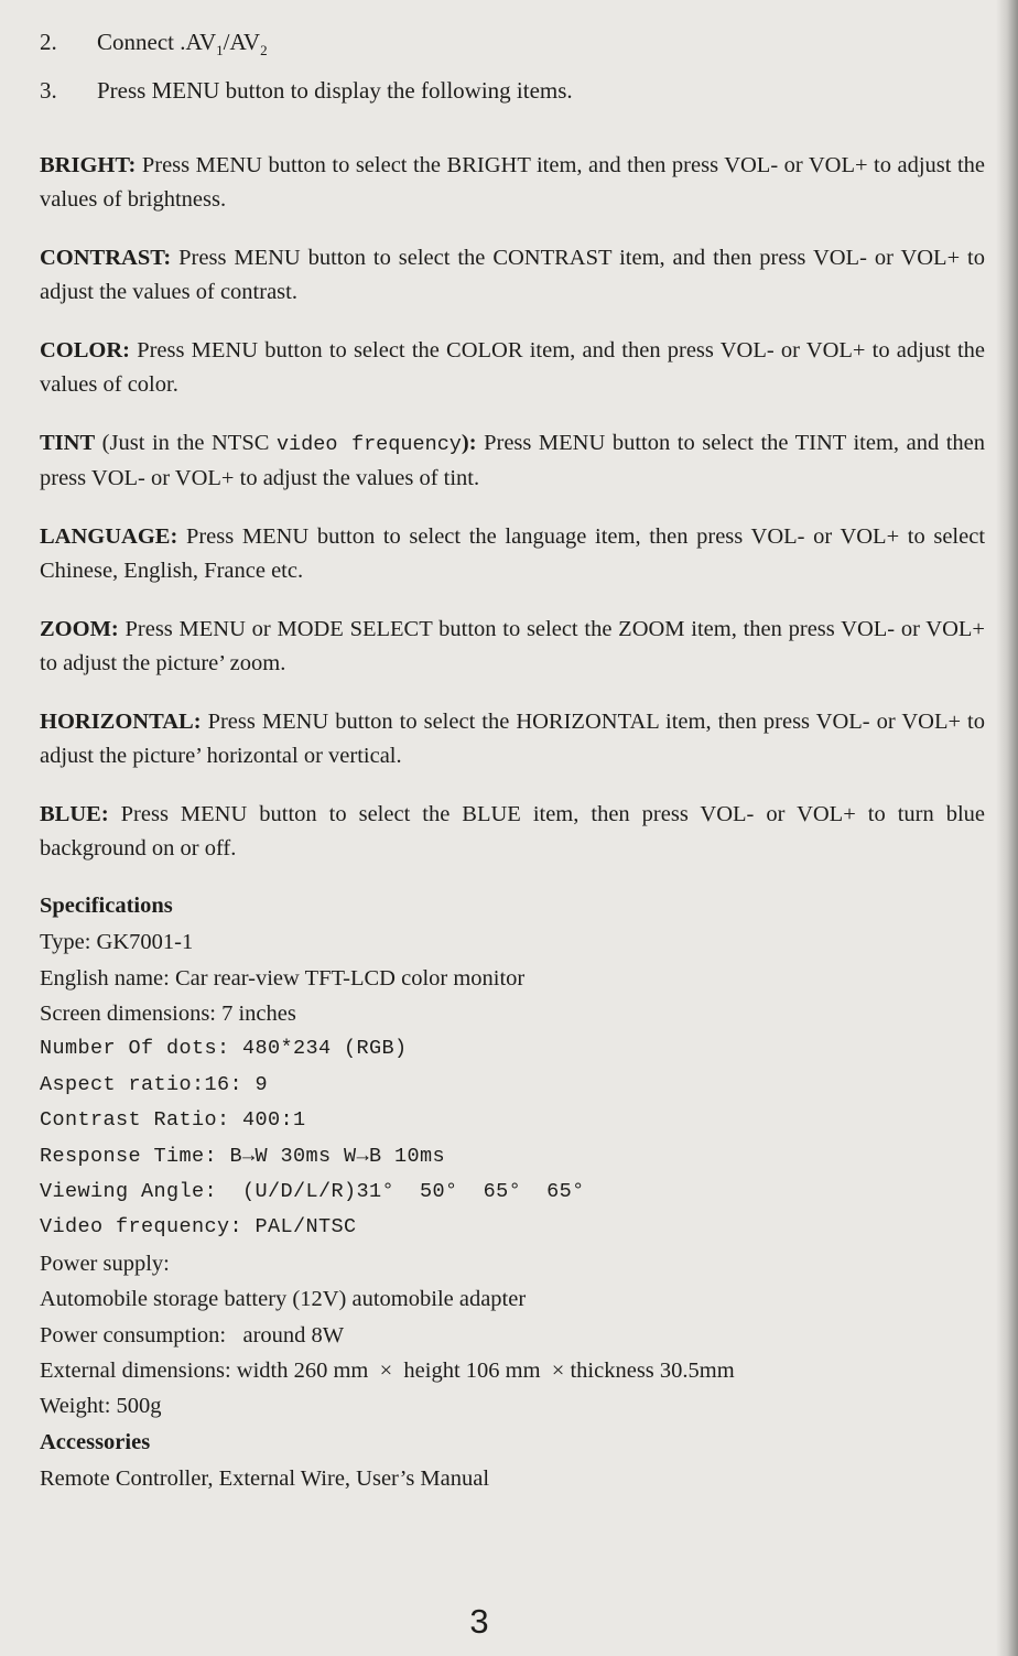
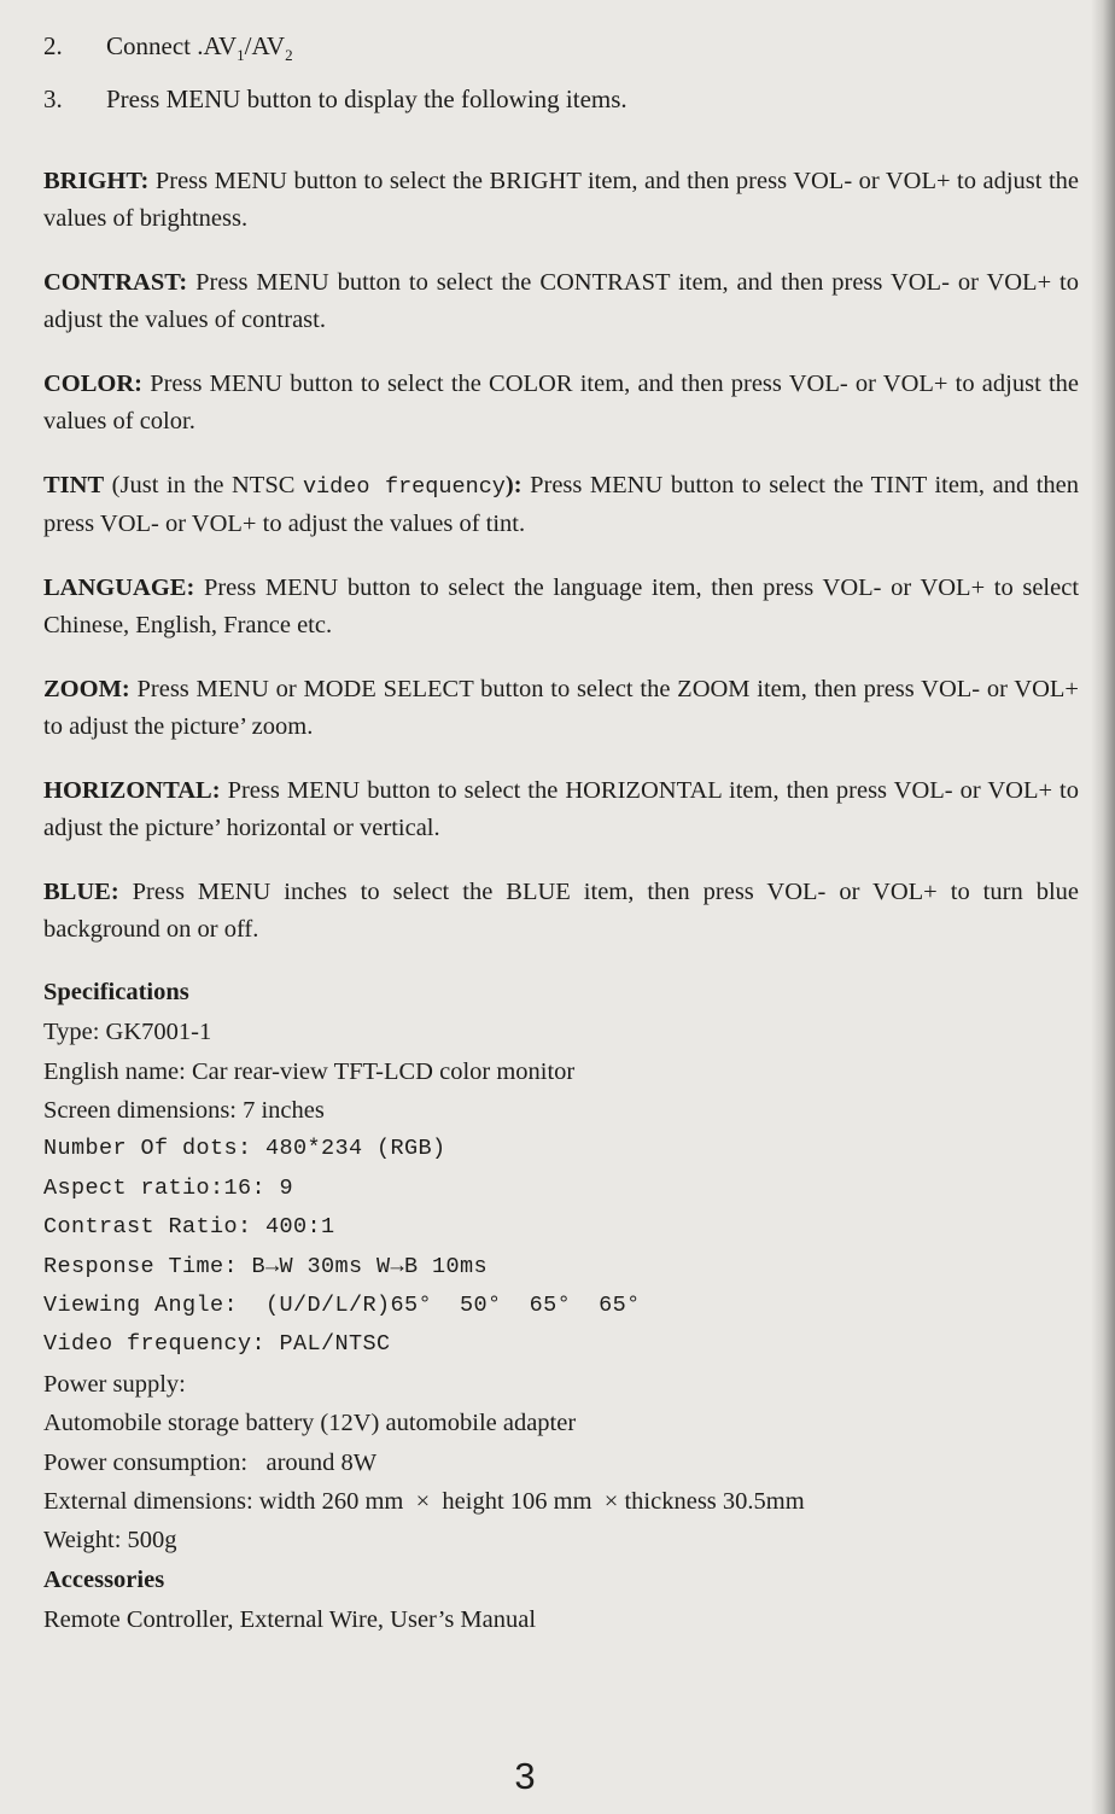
  2.
  Connect .AV1/AV2
  3.
  Press MENU button to display the following items.
  BRIGHT: Press MENU button to select the BRIGHT item, and then press VOL- or VOL+ to adjust the values of brightness.
  CONTRAST: Press MENU button to select the CONTRAST item, and then press VOL- or VOL+ to adjust the values of contrast.
  COLOR: Press MENU button to select the COLOR item, and then press VOL- or VOL+ to adjust the values of color.
  TINT (Just in the NTSC video frequency): Press MENU button to select the TINT item, and then press VOL- or VOL+ to adjust the values of tint.
  LANGUAGE: Press MENU button to select the language item, then press VOL- or VOL+ to select Chinese, English, France etc.
  ZOOM: Press MENU or MODE SELECT button to select the ZOOM item, then press VOL- or VOL+ to adjust the picture’ zoom.
  HORIZONTAL: Press MENU button to select the HORIZONTAL item, then press VOL- or VOL+ to adjust the picture’ horizontal or vertical.
- BLUE: Press MENU button to select the BLUE item, then press VOL- or VOL+ to turn blue background on or off.
+ BLUE: Press MENU inches to select the BLUE item, then press VOL- or VOL+ to turn blue background on or off.
  Specifications
  Type: GK7001-1
  English name: Car rear-view TFT-LCD color monitor
  Screen dimensions: 7 inches
  Number Of dots: 480*234 (RGB)
  Aspect ratio:16: 9
  Contrast Ratio: 400:1
  Response Time: B→W 30ms W→B 10ms
- Viewing Angle: (U/D/L/R)31° 50° 65° 65°
+ Viewing Angle: (U/D/L/R)65° 50° 65° 65°
  Video frequency: PAL/NTSC
  Power supply:
  Automobile storage battery (12V) automobile adapter
  Power consumption: around 8W
  External dimensions: width 260 mm × height 106 mm × thickness 30.5mm
  Weight: 500g
  Accessories
  Remote Controller, External Wire, User’s Manual
  3
